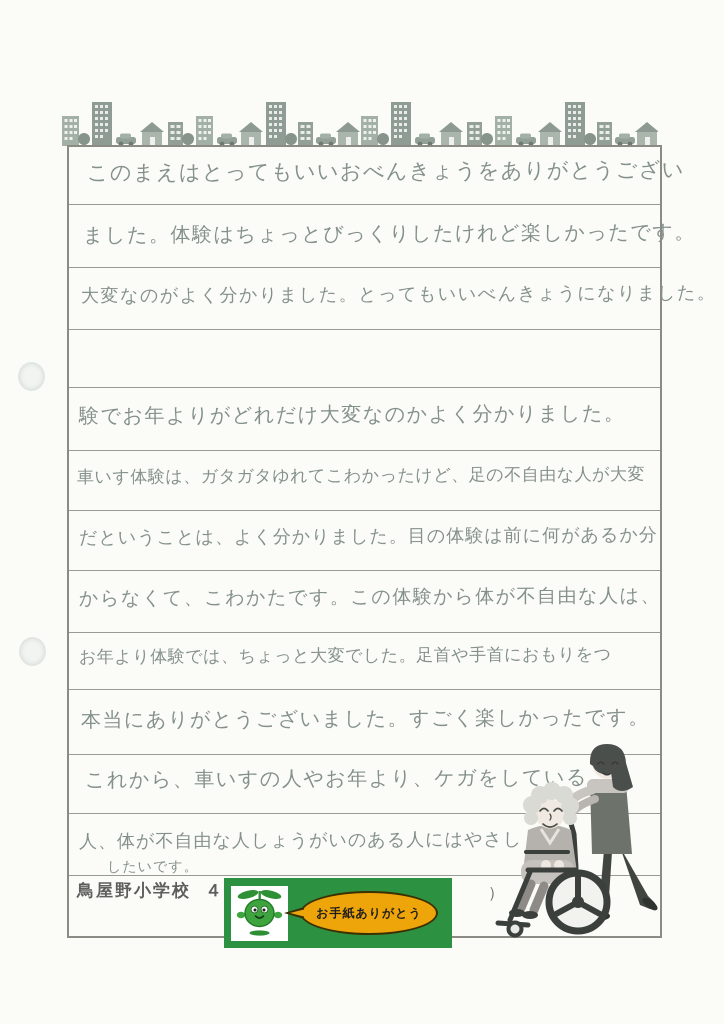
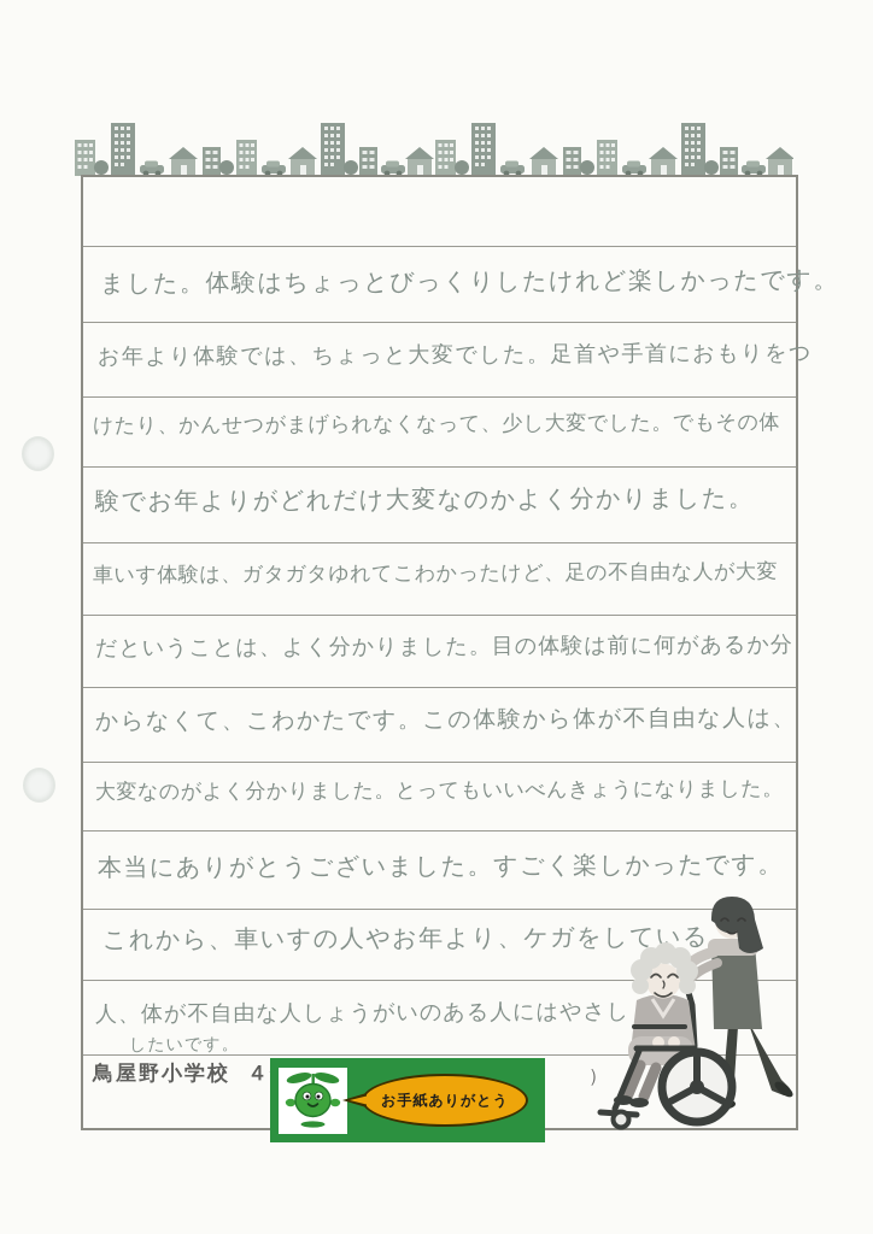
- このまえはとってもいいおべんきょうをありがとうござい
  ました。体験はちょっとびっくりしたけれど楽しかったです。
- 大変なのがよく分かりました。とってもいいべんきょうになりました。
+ お年より体験では、ちょっと大変でした。足首や手首におもりをつ
+ けたり、かんせつがまげられなくなって、少し大変でした。でもその体
  験でお年よりがどれだけ大変なのかよく分かりました。
  車いす体験は、ガタガタゆれてこわかったけど、足の不自由な人が大変
  だということは、よく分かりました。目の体験は前に何があるか分
  からなくて、こわかたです。この体験から体が不自由な人は、
- お年より体験では、ちょっと大変でした。足首や手首におもりをつ
+ 大変なのがよく分かりました。とってもいいべんきょうになりました。
  本当にありがとうございました。すごく楽しかったです。
  これから、車いすの人やお年より、ケガをしている
  人、体が不自由な人しょうがいのある人にはやさし
  したいです。
  鳥屋野小学校 ４
  ）
  お手紙ありがとう
